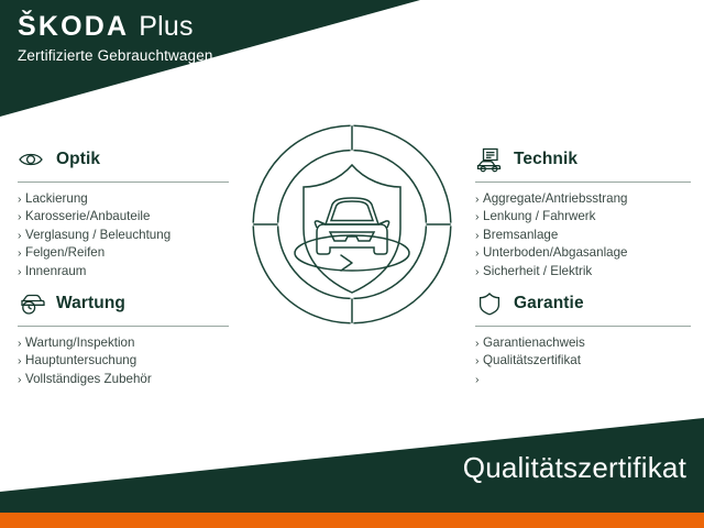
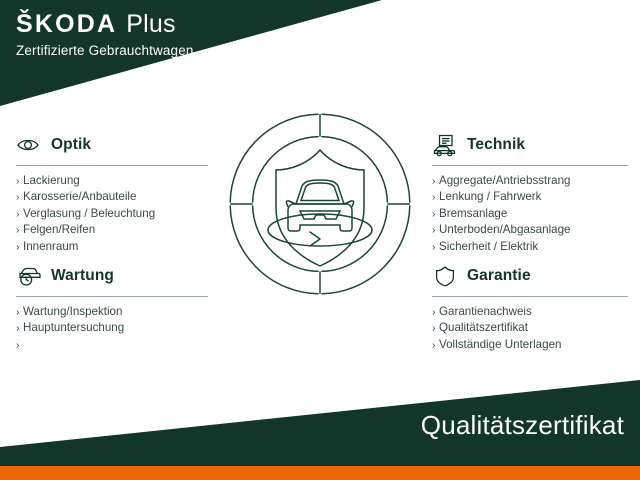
  ŠKODA
  Plus
  Zertifizierte Gebrauchtwagen
  Optik
  ›
  Lackierung
  ›
  Karosserie/Anbauteile
  ›
  Verglasung / Beleuchtung
  ›
  Felgen/Reifen
  ›
  Innenraum
  Wartung
  ›
  Wartung/Inspektion
  ›
  Hauptuntersuchung
  ›
- Vollständiges Zubehör
  Technik
  ›
  Aggregate/Antriebsstrang
  ›
  Lenkung / Fahrwerk
  ›
  Bremsanlage
  ›
  Unterboden/Abgasanlage
  ›
  Sicherheit / Elektrik
  Garantie
  ›
  Garantienachweis
  ›
  Qualitätszertifikat
  ›
+ Vollständige Unterlagen
  Qualitätszertifikat
